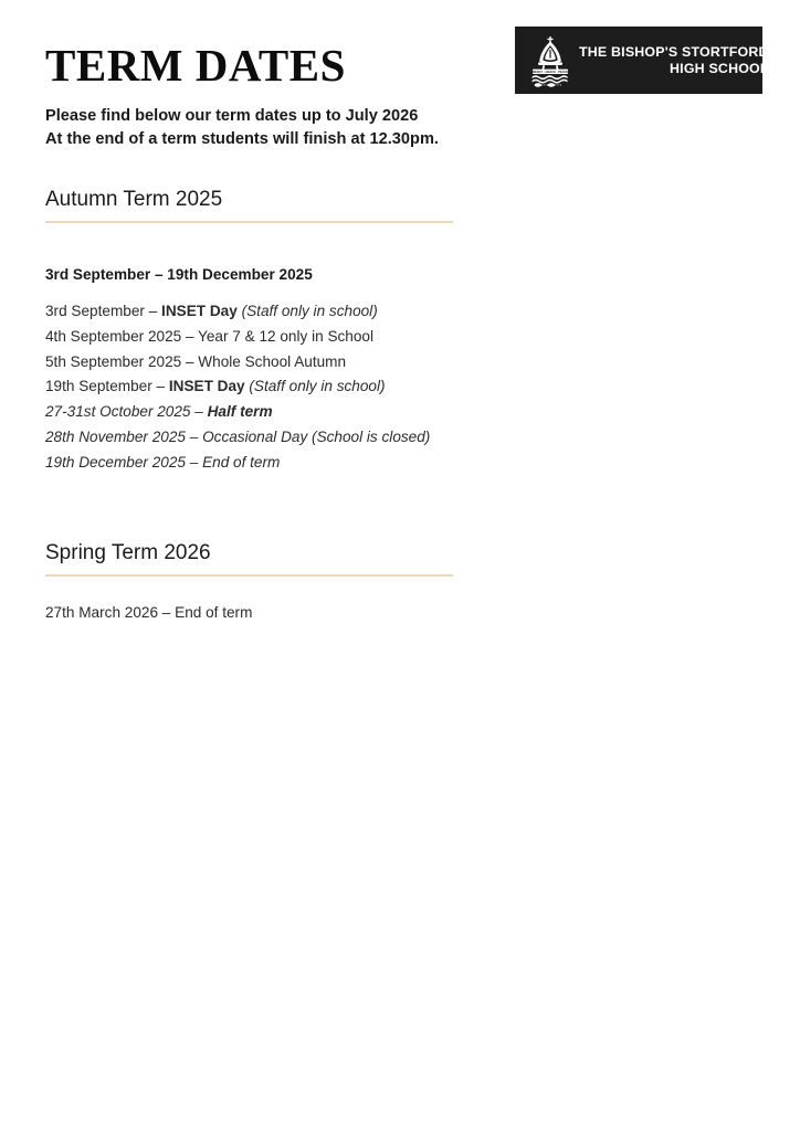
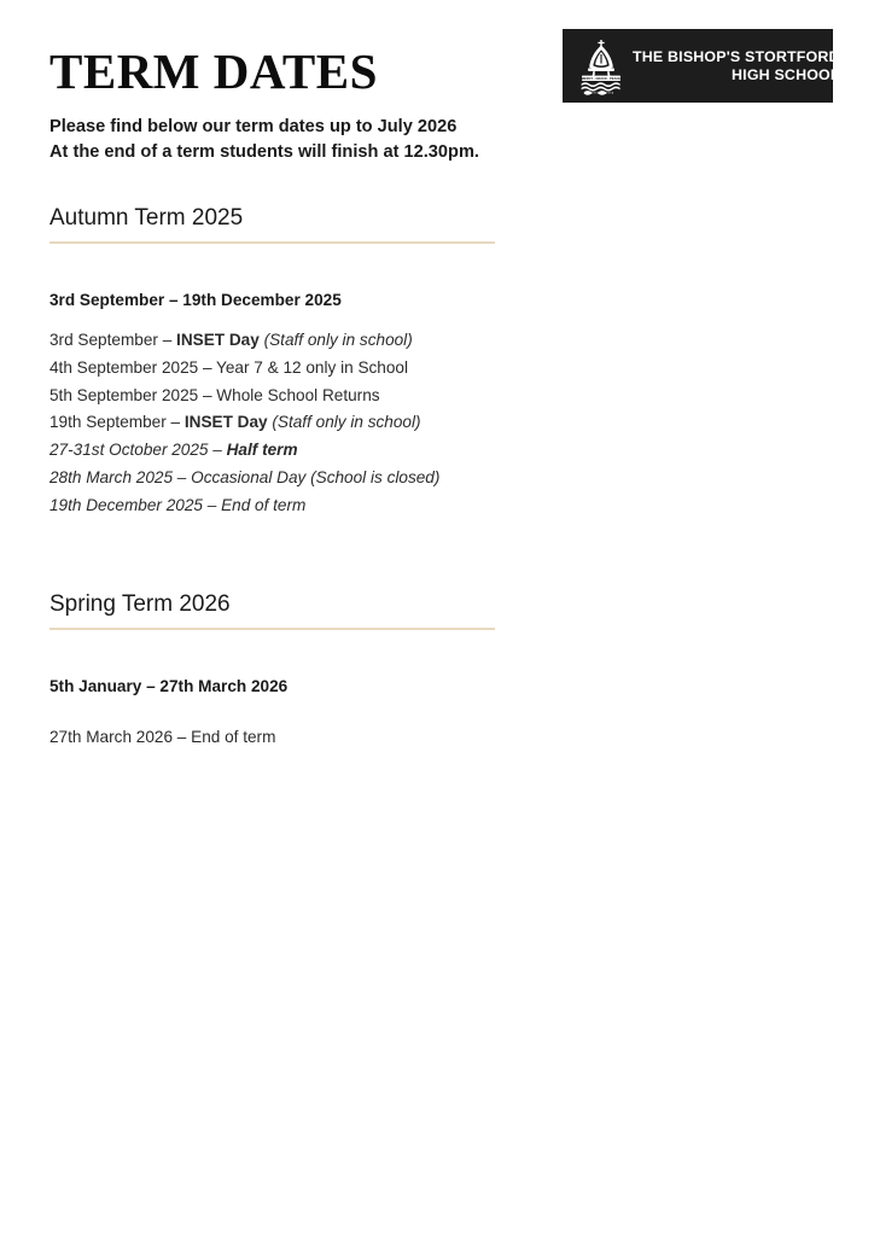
  THE BISHOP'S STORTFORD
  HIGH SCHOOL
  TERM DATES
  Please find below our term dates up to July 2026
  At the end of a term students will finish at 12.30pm.
  Autumn Term 2025
  3rd September – 19th December 2025
  3rd September – INSET Day (Staff only in school)
  4th September 2025 – Year 7 & 12 only in School
- 5th September 2025 – Whole School Autumn
+ 5th September 2025 – Whole School Returns
  19th September – INSET Day (Staff only in school)
  27-31st October 2025 – Half term
- 28th November 2025 – Occasional Day (School is closed)
+ 28th March 2025 – Occasional Day (School is closed)
  19th December 2025 – End of term
  Spring Term 2026
+ 5th January – 27th March 2026
  27th March 2026 – End of term
